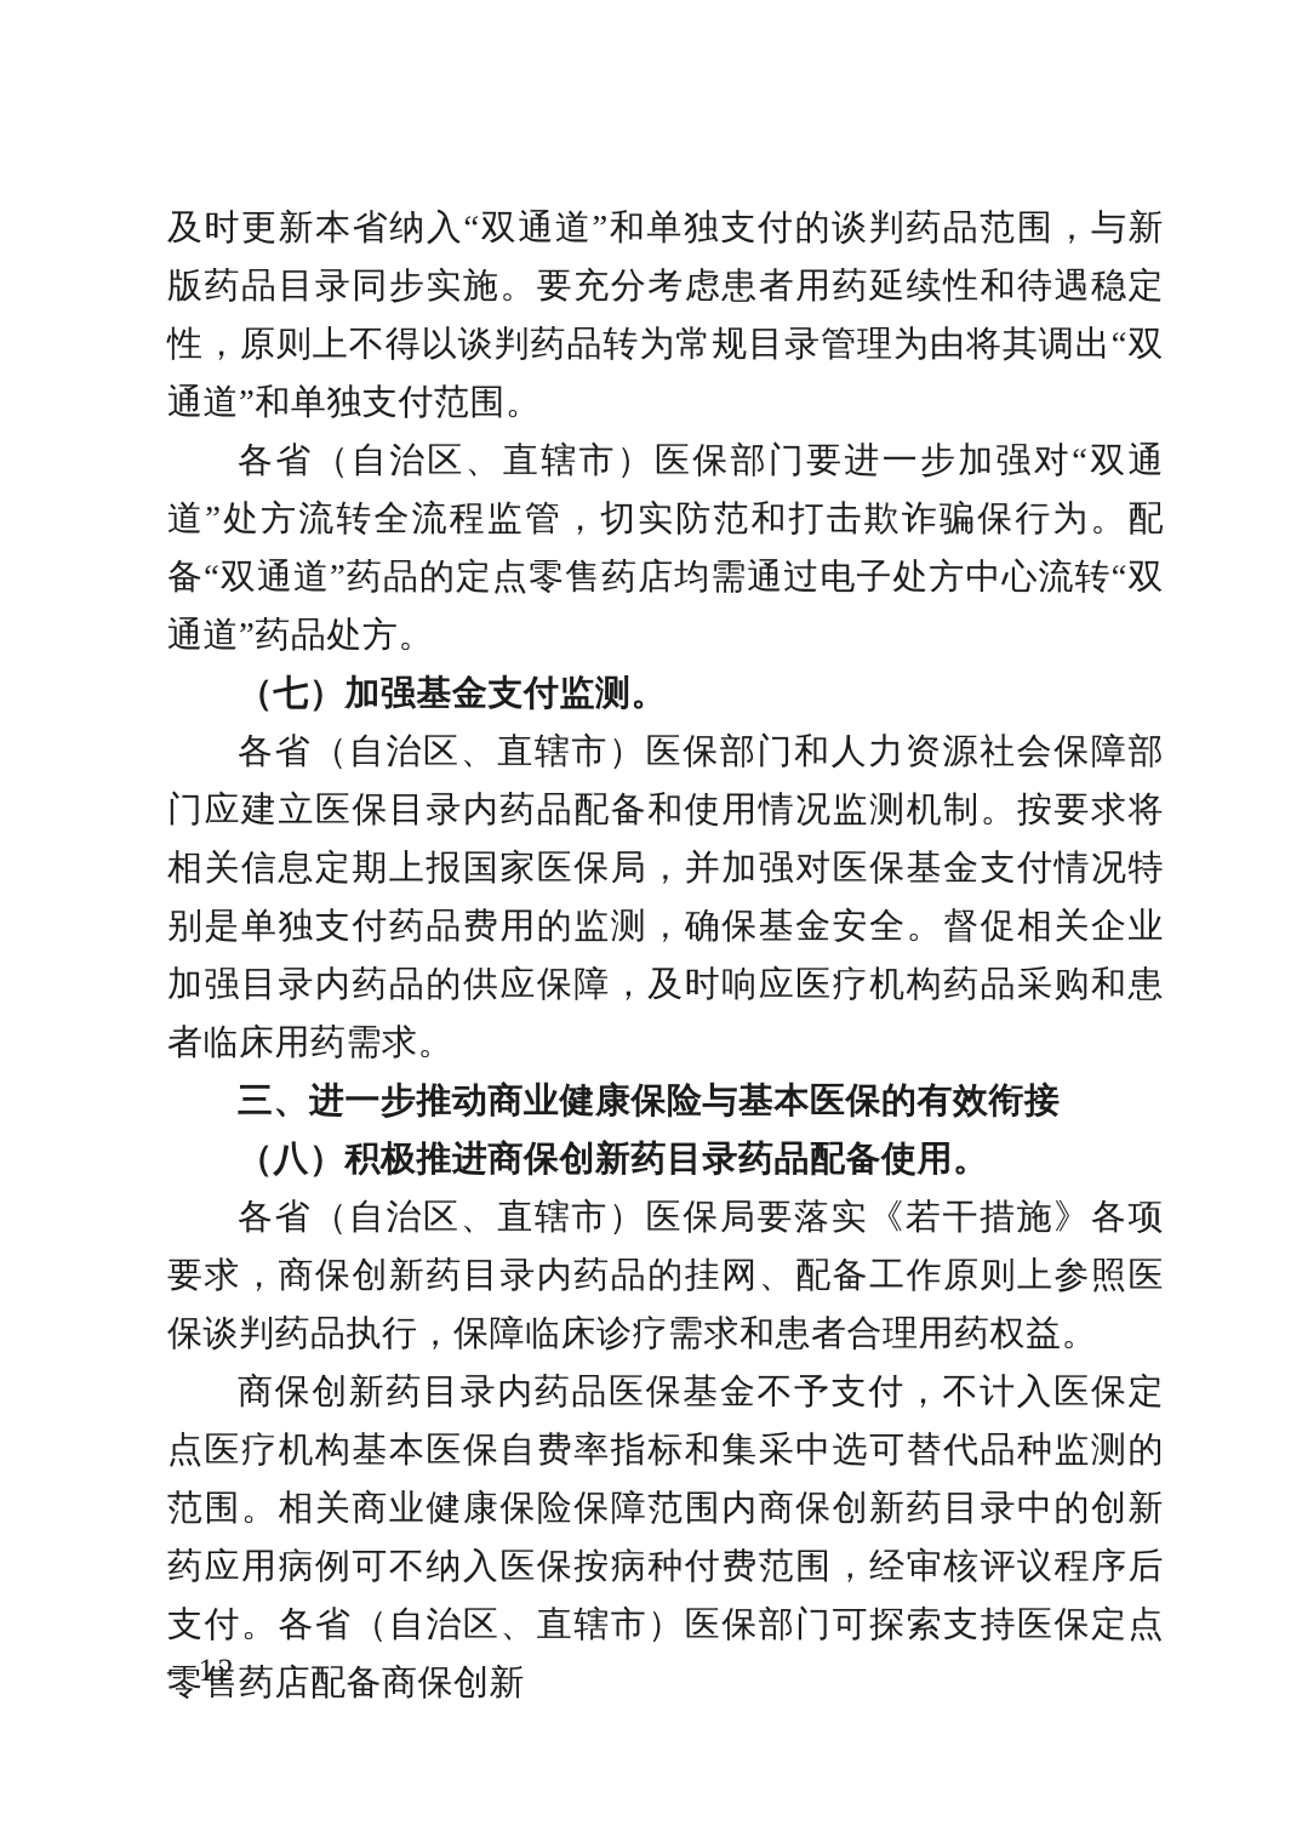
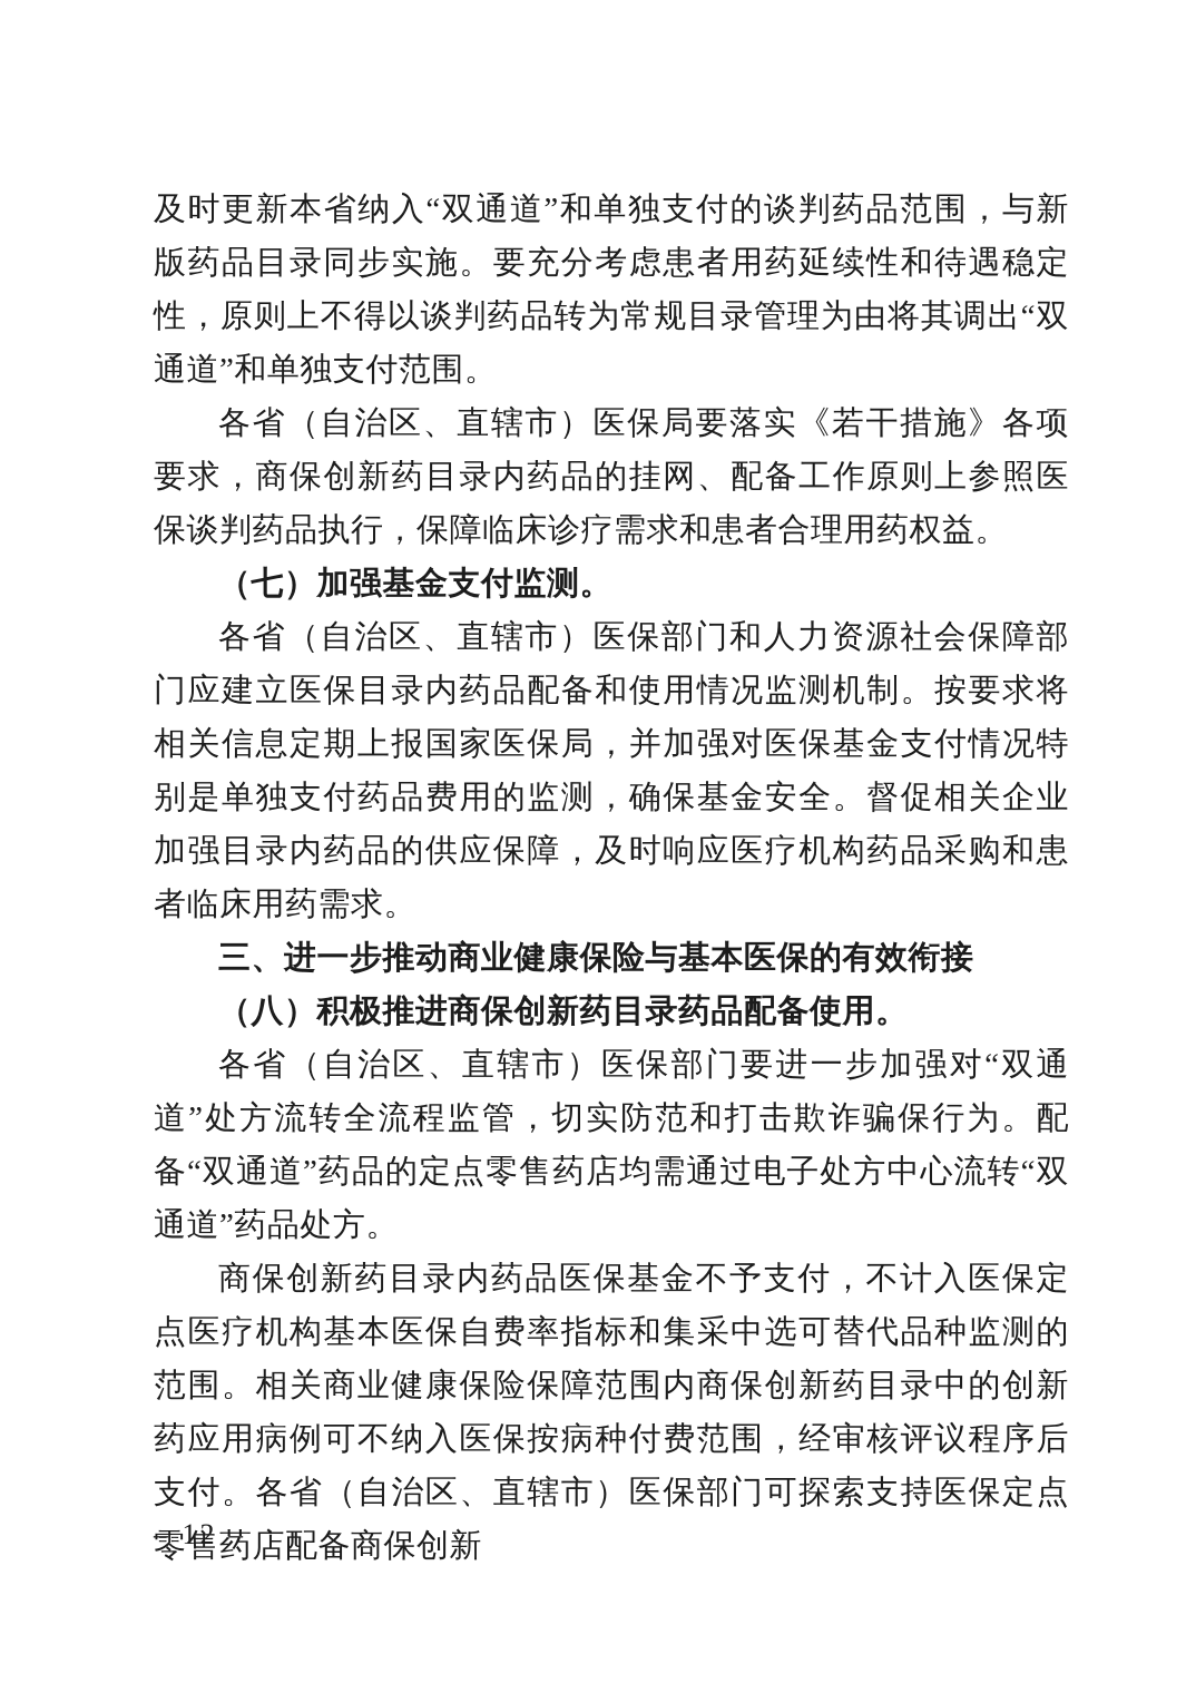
  及时更新本省纳入“双通道”和单独支付的谈判药品范围，与新版药品目录同步实施。要充分考虑患者用药延续性和待遇稳定性，原则上不得以谈判药品转为常规目录管理为由将其调出“双通道”和单独支付范围。
- 各省（自治区、直辖市）医保部门要进一步加强对“双通道”处方流转全流程监管，切实防范和打击欺诈骗保行为。配备“双通道”药品的定点零售药店均需通过电子处方中心流转“双通道”药品处方。
+ 各省（自治区、直辖市）医保局要落实《若干措施》各项要求，商保创新药目录内药品的挂网、配备工作原则上参照医保谈判药品执行，保障临床诊疗需求和患者合理用药权益。
  （七）加强基金支付监测。
  各省（自治区、直辖市）医保部门和人力资源社会保障部门应建立医保目录内药品配备和使用情况监测机制。按要求将相关信息定期上报国家医保局，并加强对医保基金支付情况特别是单独支付药品费用的监测，确保基金安全。督促相关企业加强目录内药品的供应保障，及时响应医疗机构药品采购和患者临床用药需求。
  三、进一步推动商业健康保险与基本医保的有效衔接
  （八）积极推进商保创新药目录药品配备使用。
- 各省（自治区、直辖市）医保局要落实《若干措施》各项要求，商保创新药目录内药品的挂网、配备工作原则上参照医保谈判药品执行，保障临床诊疗需求和患者合理用药权益。
+ 各省（自治区、直辖市）医保部门要进一步加强对“双通道”处方流转全流程监管，切实防范和打击欺诈骗保行为。配备“双通道”药品的定点零售药店均需通过电子处方中心流转“双通道”药品处方。
  商保创新药目录内药品医保基金不予支付，不计入医保定点医疗机构基本医保自费率指标和集采中选可替代品种监测的范围。相关商业健康保险保障范围内商保创新药目录中的创新药应用病例可不纳入医保按病种付费范围，经审核评议程序后支付。各省（自治区、直辖市）医保部门可探索支持医保定点零售药店配备商保创新
  – 12 –
